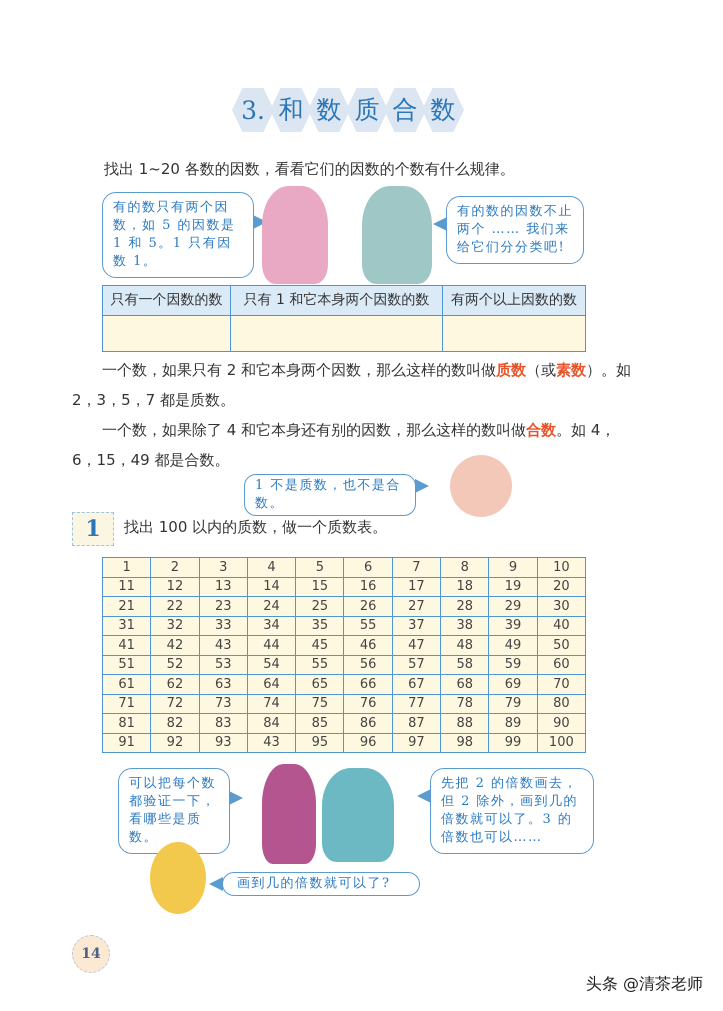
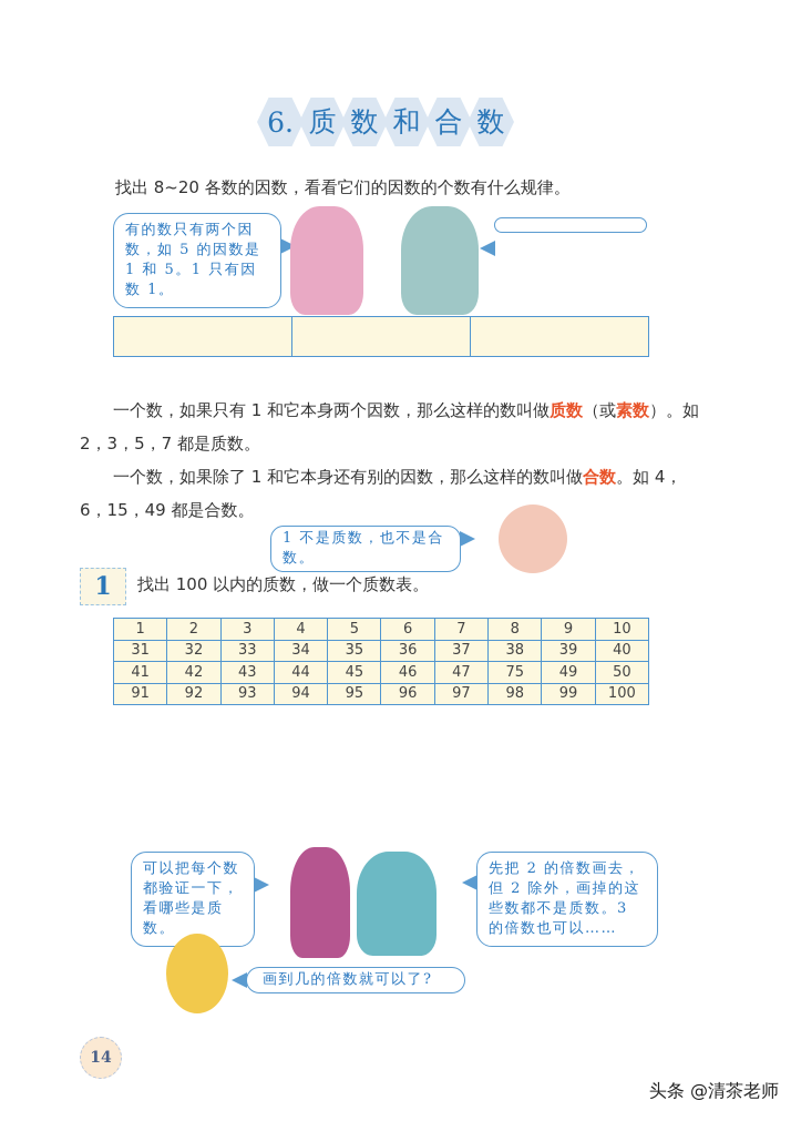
- 3.
+ 6.
- 和
+ 质
  数
- 质
+ 和
  合
  数
- 找出 1~20 各数的因数，看看它们的因数的个数有什么规律。
+ 找出 8~20 各数的因数，看看它们的因数的个数有什么规律。
  有的数只有两个因数，如 5 的因数是 1 和 5。1 只有因数 1。
- 有的数的因数不止两个 …… 我们来给它们分分类吧!
- 只有一个因数的数	只有 1 和它本身两个因数的数	有两个以上因数的数
- 一个数，如果只有 2 和它本身两个因数，那么这样的数叫做质数（或素数）。如 2，3，5，7 都是质数。
+ 一个数，如果只有 1 和它本身两个因数，那么这样的数叫做质数（或素数）。如 2，3，5，7 都是质数。
- 一个数，如果除了 4 和它本身还有别的因数，那么这样的数叫做合数。如 4，6，15，49 都是合数。
+ 一个数，如果除了 1 和它本身还有别的因数，那么这样的数叫做合数。如 4，6，15，49 都是合数。
  1 不是质数，也不是合数。
  1
  找出 100 以内的质数，做一个质数表。
  1	2	3	4	5	6	7	8	9	10
- 11	12	13	14	15	16	17	18	19	20
- 21	22	23	24	25	26	27	28	29	30
- 31	32	33	34	35	55	37	38	39	40
+ 31	32	33	34	35	36	37	38	39	40
- 41	42	43	44	45	46	47	48	49	50
+ 41	42	43	44	45	46	47	75	49	50
- 51	52	53	54	55	56	57	58	59	60
- 61	62	63	64	65	66	67	68	69	70
- 71	72	73	74	75	76	77	78	79	80
- 81	82	83	84	85	86	87	88	89	90
- 91	92	93	43	95	96	97	98	99	100
+ 91	92	93	94	95	96	97	98	99	100
  可以把每个数都验证一下，看哪些是质数。
- 先把 2 的倍数画去，但 2 除外，画到几的倍数就可以了。3 的倍数也可以……
+ 先把 2 的倍数画去，但 2 除外，画掉的这些数都不是质数。3 的倍数也可以……
  画到几的倍数就可以了?
  14
  头条 @清茶老师
